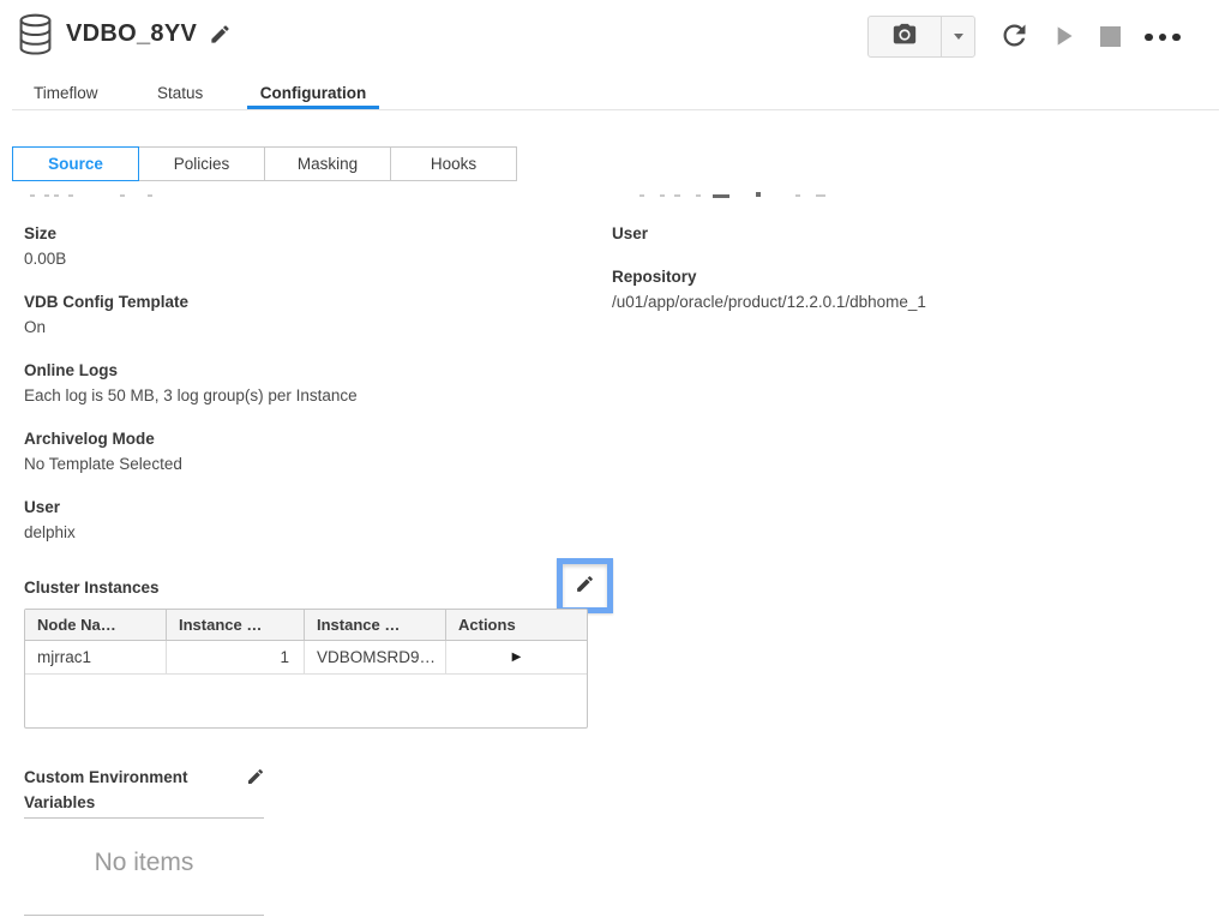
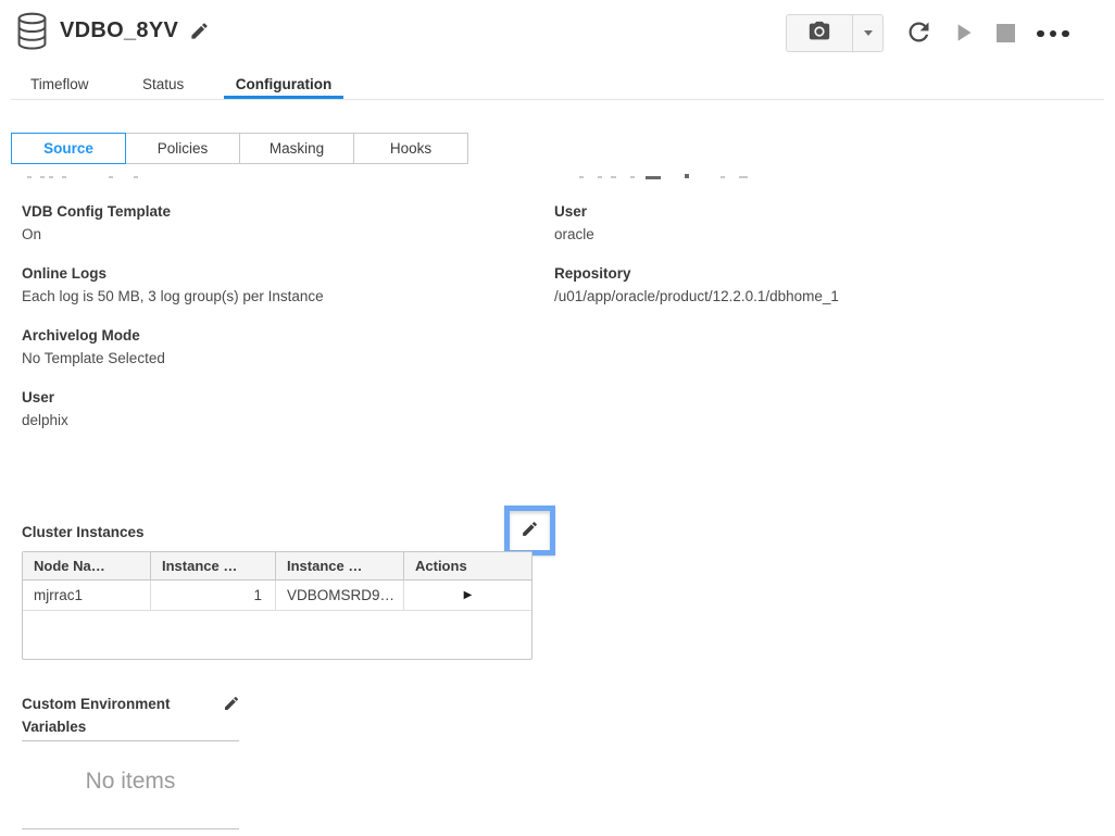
  VDBO_8YV
  Timeflow
  Status
  Configuration
  Source
  Policies
  Masking
  Hooks
- Size
- 0.00B
  VDB Config Template
  On
  Online Logs
  Each log is 50 MB, 3 log group(s) per Instance
  Archivelog Mode
  No Template Selected
  User
  delphix
  User
+ oracle
  Repository
  /u01/app/oracle/product/12.2.0.1/dbhome_1
  Cluster Instances
  Node Na…
  Instance …
  Instance …
  Actions
  mjrrac1
  1
  VDBOMSRD9…
  ▶
  Custom Environment
  Variables
  No items
